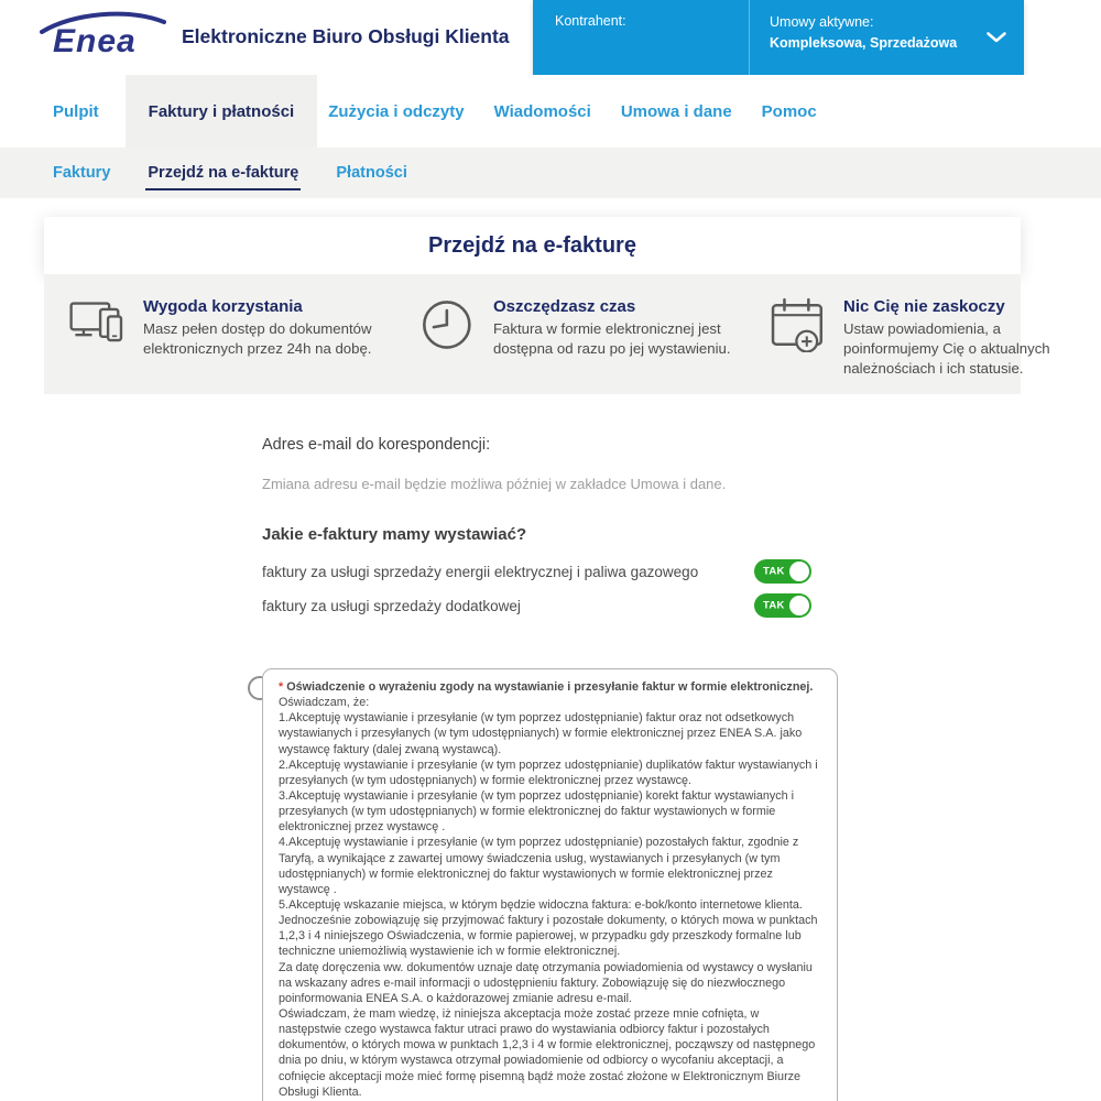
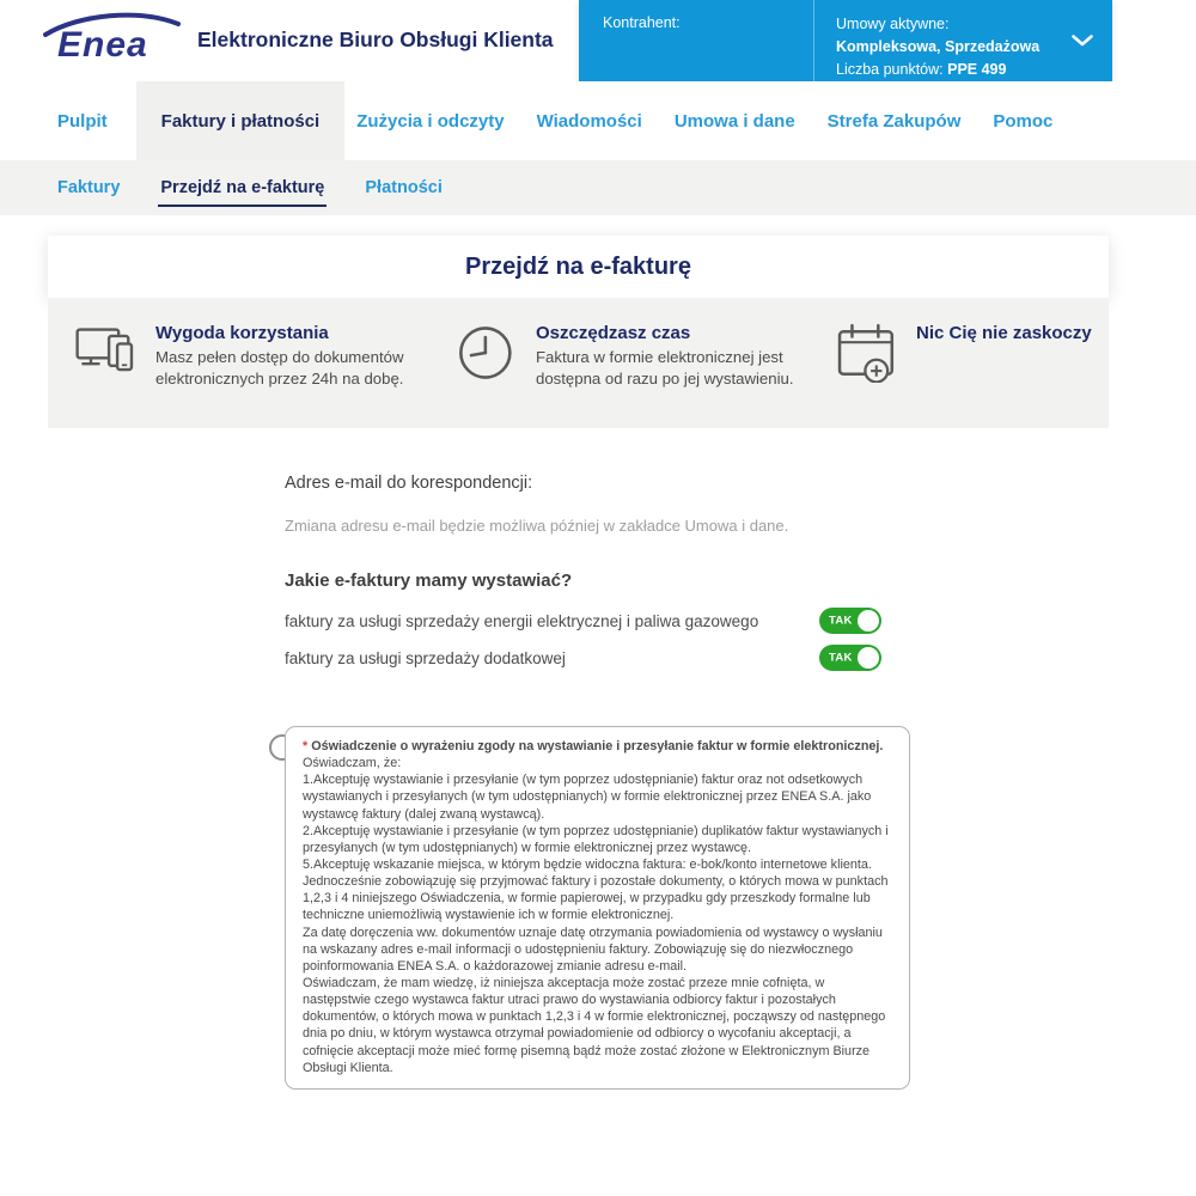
  Enea
  Elektroniczne Biuro Obsługi Klienta
  Kontrahent:
  Umowy aktywne:
  Kompleksowa, Sprzedażowa
+ Liczba punktów: PPE 499
  Pulpit
  Faktury i płatności
  Zużycia i odczyty
  Wiadomości
  Umowa i dane
+ Strefa Zakupów
  Pomoc
  Faktury
  Przejdź na e-fakturę
  Płatności
  Przejdź na e-fakturę
  Wygoda korzystania
  Masz pełen dostęp do dokumentów elektronicznych przez 24h na dobę.
  Oszczędzasz czas
  Faktura w formie elektronicznej jest dostępna od razu po jej wystawieniu.
  Nic Cię nie zaskoczy
- Ustaw powiadomienia, a poinformujemy Cię o aktualnych należnościach i ich statusie.
  Adres e-mail do korespondencji:
  Zmiana adresu e-mail będzie możliwa później w zakładce Umowa i dane.
  Jakie e-faktury mamy wystawiać?
  faktury za usługi sprzedaży energii elektrycznej i paliwa gazowego
  TAK
  faktury za usługi sprzedaży dodatkowej
  TAK
  * Oświadczenie o wyrażeniu zgody na wystawianie i przesyłanie faktur w formie elektronicznej.
  Oświadczam, że:
  1.Akceptuję wystawianie i przesyłanie (w tym poprzez udostępnianie) faktur oraz not odsetkowych wystawianych i przesyłanych (w tym udostępnianych) w formie elektronicznej przez ENEA S.A. jako wystawcę faktury (dalej zwaną wystawcą).
  2.Akceptuję wystawianie i przesyłanie (w tym poprzez udostępnianie) duplikatów faktur wystawianych i przesyłanych (w tym udostępnianych) w formie elektronicznej przez wystawcę.
- 3.Akceptuję wystawianie i przesyłanie (w tym poprzez udostępnianie) korekt faktur wystawianych i przesyłanych (w tym udostępnianych) w formie elektronicznej do faktur wystawionych w formie elektronicznej przez wystawcę .
- 4.Akceptuję wystawianie i przesyłanie (w tym poprzez udostępnianie) pozostałych faktur, zgodnie z Taryfą, a wynikające z zawartej umowy świadczenia usług, wystawianych i przesyłanych (w tym udostępnianych) w formie elektronicznej do faktur wystawionych w formie elektronicznej przez wystawcę .
  5.Akceptuję wskazanie miejsca, w którym będzie widoczna faktura: e-bok/konto internetowe klienta.
  Jednocześnie zobowiązuję się przyjmować faktury i pozostałe dokumenty, o których mowa w punktach 1,2,3 i 4 niniejszego Oświadczenia, w formie papierowej, w przypadku gdy przeszkody formalne lub techniczne uniemożliwią wystawienie ich w formie elektronicznej.
  Za datę doręczenia ww. dokumentów uznaje datę otrzymania powiadomienia od wystawcy o wysłaniu na wskazany adres e-mail informacji o udostępnieniu faktury. Zobowiązuję się do niezwłocznego poinformowania ENEA S.A. o każdorazowej zmianie adresu e-mail.
  Oświadczam, że mam wiedzę, iż niniejsza akceptacja może zostać przeze mnie cofnięta, w następstwie czego wystawca faktur utraci prawo do wystawiania odbiorcy faktur i pozostałych dokumentów, o których mowa w punktach 1,2,3 i 4 w formie elektronicznej, począwszy od następnego dnia po dniu, w którym wystawca otrzymał powiadomienie od odbiorcy o wycofaniu akceptacji, a cofnięcie akceptacji może mieć formę pisemną bądź może zostać złożone w Elektronicznym Biurze Obsługi Klienta.
